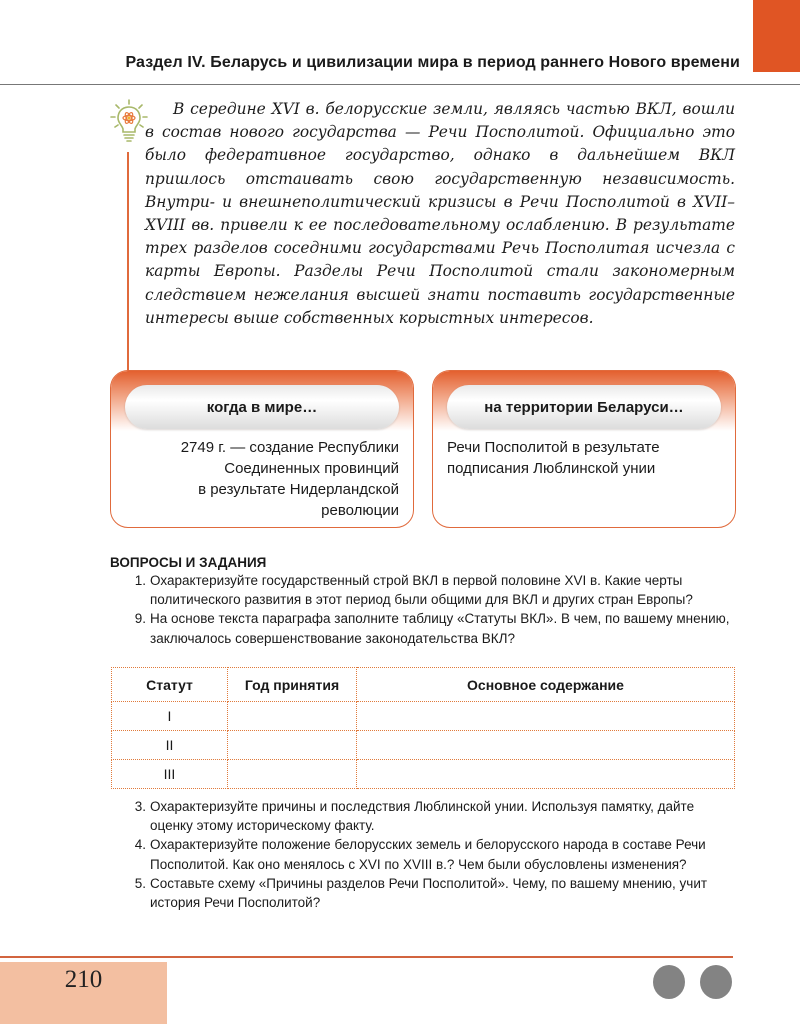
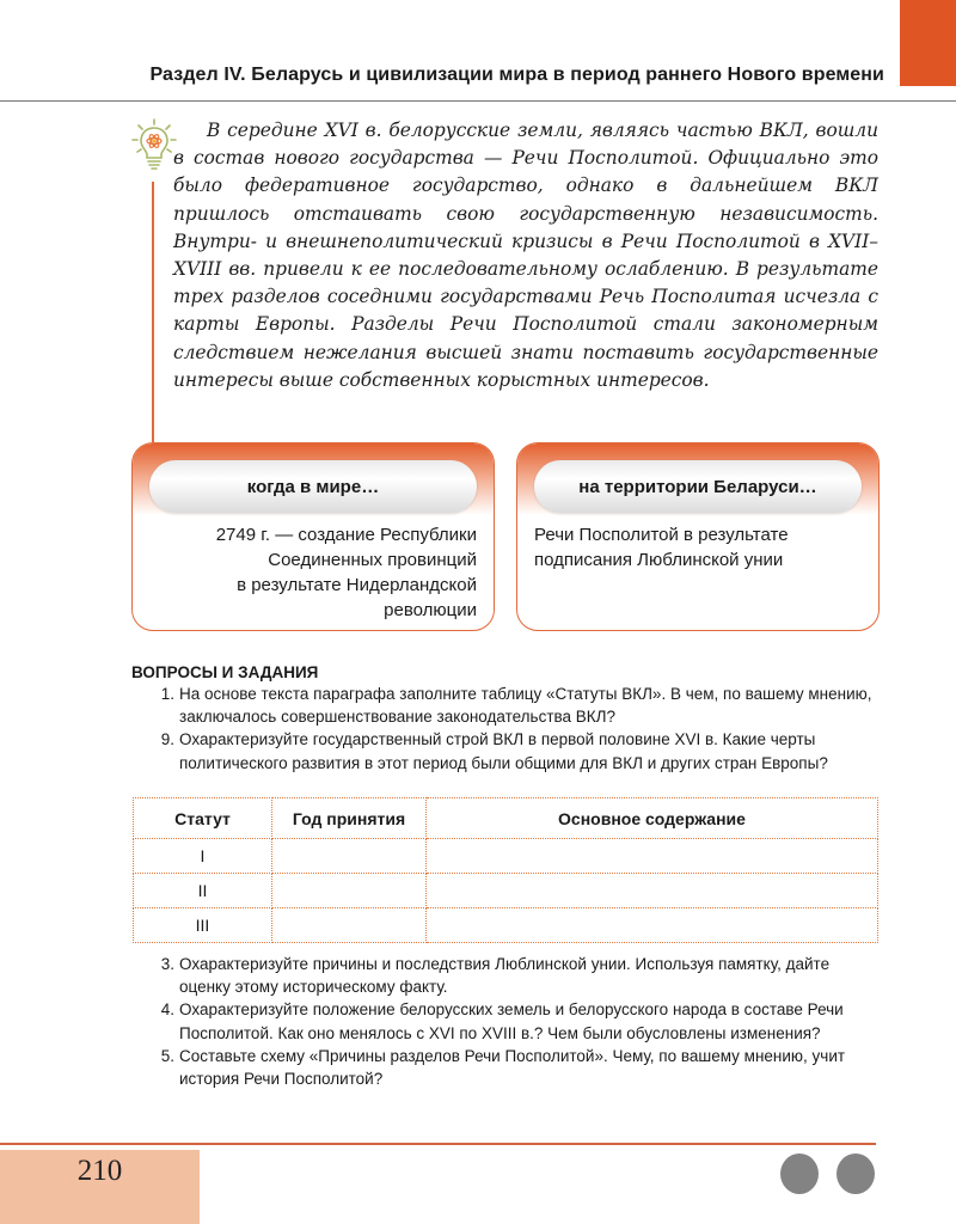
  Раздел IV. Беларусь и цивилизации мира в период раннего Нового времени
  В середине XVI в. белорусские земли, являясь частью ВКЛ, вошли в состав нового государства — Речи Посполитой. Официально это было федеративное государство, однако в дальнейшем ВКЛ пришлось отстаивать свою государственную независимость. Внутри- и внешнеполитический кризисы в Речи Посполитой в XVII–XVIII вв. привели к ее последовательному ослаблению. В результате трех разделов соседними государствами Речь Посполитая исчезла с карты Европы. Разделы Речи Посполитой стали закономерным следствием нежелания высшей знати поставить государственные интересы выше собственных корыстных интересов.
  когда в мире…
  2749 г. — создание Республики
  Соединенных провинций
  в результате Нидерландской
  революции
  на территории Беларуси…
  Речи Посполитой в результате
  подписания Люблинской унии
  ВОПРОСЫ И ЗАДАНИЯ
  1.
- Охарактеризуйте государственный строй ВКЛ в первой половине XVI в. Какие черты политического развития в этот период были общими для ВКЛ и других стран Европы?
+ На основе текста параграфа заполните таблицу «Статуты ВКЛ». В чем, по вашему мнению, заключалось совершенствование законодательства ВКЛ?
  9.
- На основе текста параграфа заполните таблицу «Статуты ВКЛ». В чем, по вашему мнению, заключалось совершенствование законодательства ВКЛ?
+ Охарактеризуйте государственный строй ВКЛ в первой половине XVI в. Какие черты политического развития в этот период были общими для ВКЛ и других стран Европы?
  Статут	Год принятия	Основное содержание
  I
  II
  III
  3.
  Охарактеризуйте причины и последствия Люблинской унии. Используя памятку, дайте оценку этому историческому факту.
  4.
  Охарактеризуйте положение белорусских земель и белорусского народа в составе Речи Посполитой. Как оно менялось с XVI по XVIII в.? Чем были обусловлены изменения?
  5.
  Составьте схему «Причины разделов Речи Посполитой». Чему, по вашему мнению, учит история Речи Посполитой?
  210
